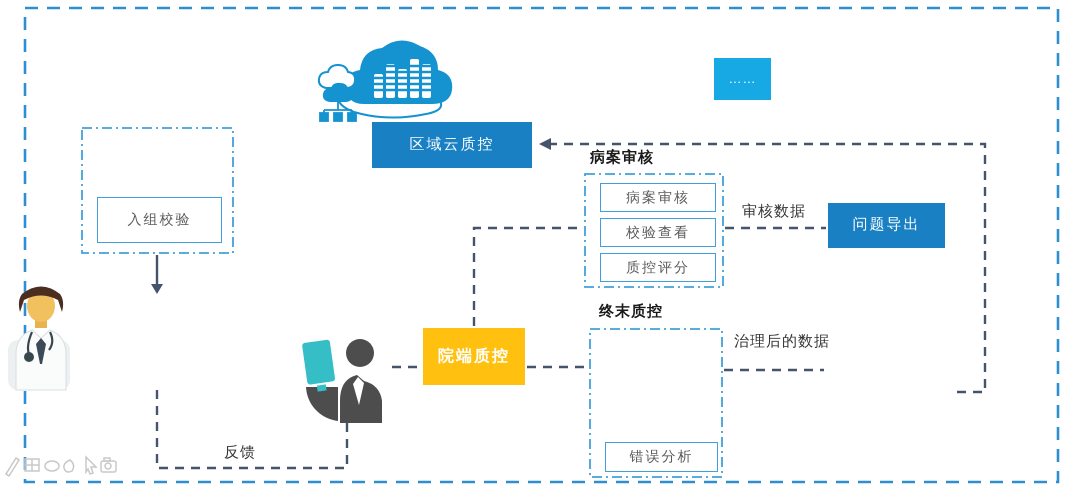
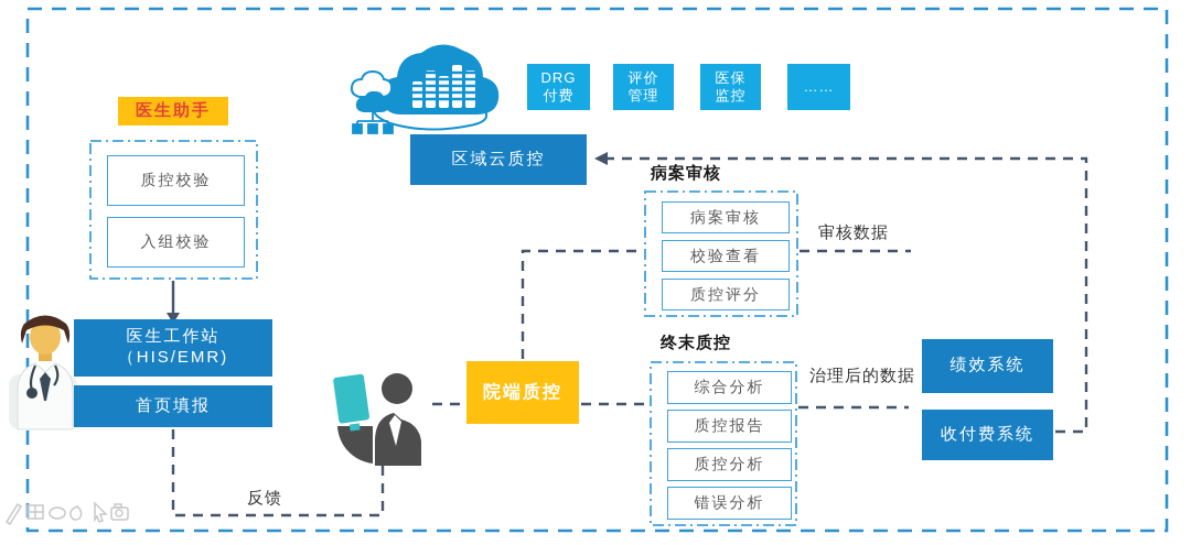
+ 医生助手
+ 质控校验
  入组校验
+ 医生工作站
+ （HIS/EMR)
+ 首页填报
  反馈
  院端质控
  区域云质控
+ DRG
+ 付费
+ 评价
+ 管理
+ 医保
+ 监控
  ……
  病案审核
  病案审核
  校验查看
  质控评分
  审核数据
- 问题导出
  终末质控
+ 综合分析
+ 质控报告
+ 质控分析
  错误分析
  治理后的数据
+ 绩效系统
+ 收付费系统
